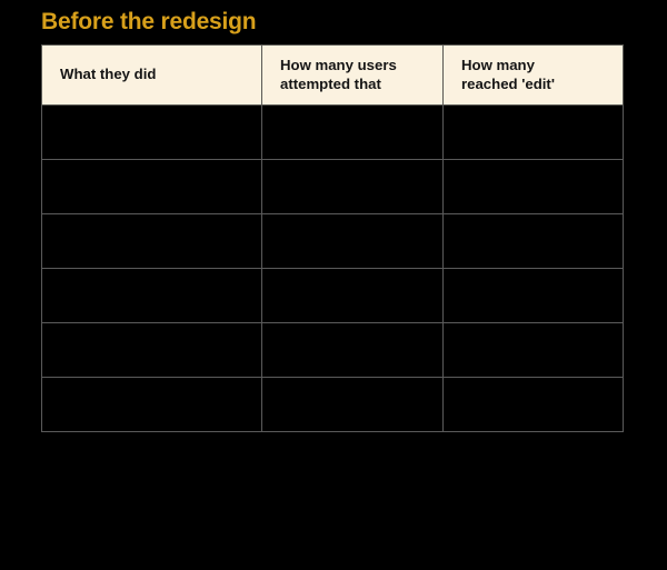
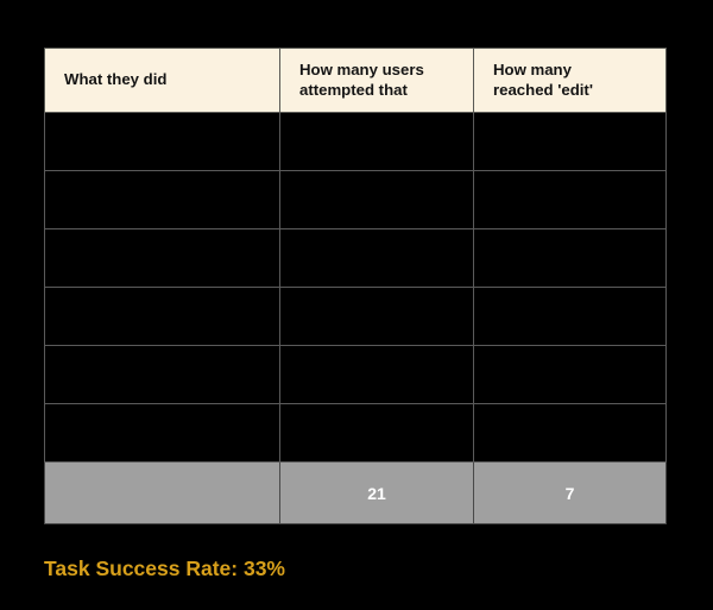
- Before the redesign
  What they did	How many users attempted that	How many reached 'edit'
+ 	21	7
+ Task Success Rate: 33%
